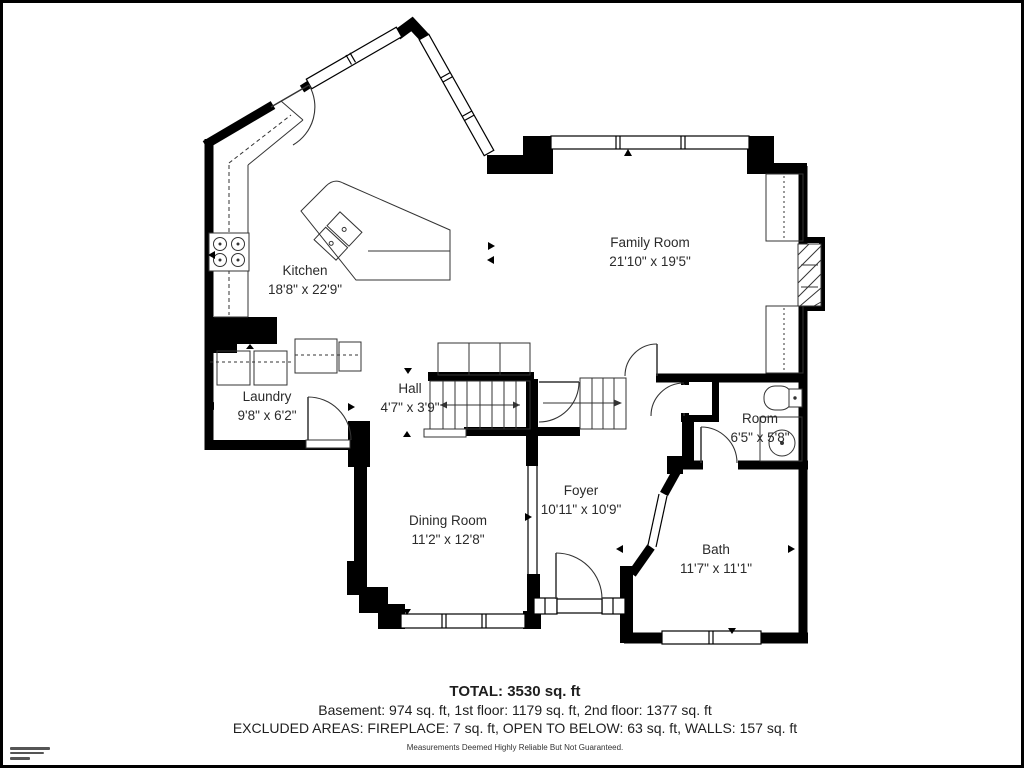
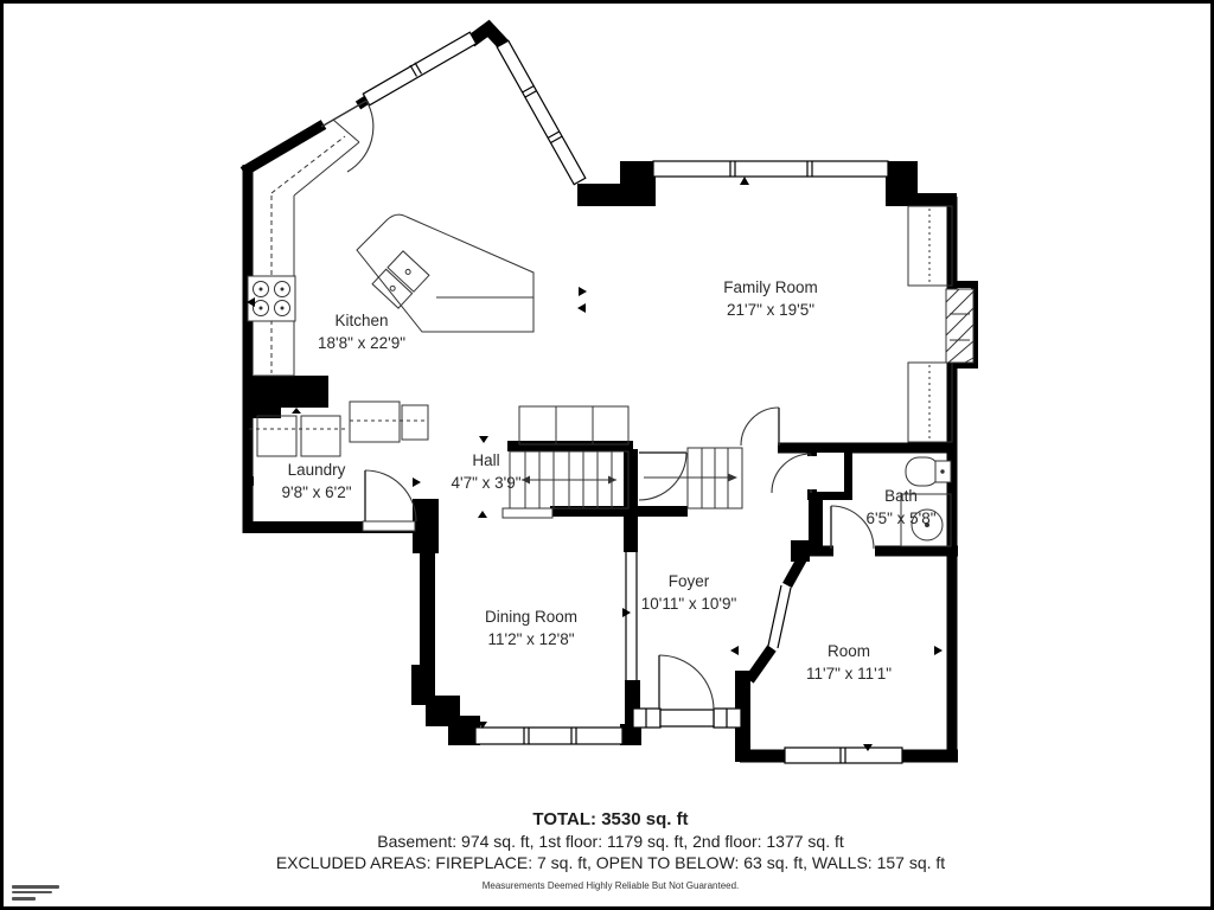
  Kitchen
  18'8" x 22'9"
  Family Room
- 21'10" x 19'5"
+ 21'7" x 19'5"
  Laundry
  9'8" x 6'2"
  Hall
  4'7" x 3'9"
- Room
+ Bath
  6'5" x 5'8"
  Dining Room
  11'2" x 12'8"
  Foyer
  10'11" x 10'9"
- Bath
+ Room
  11'7" x 11'1"
  TOTAL: 3530 sq. ft
  Basement: 974 sq. ft, 1st floor: 1179 sq. ft, 2nd floor: 1377 sq. ft
  EXCLUDED AREAS: FIREPLACE: 7 sq. ft, OPEN TO BELOW: 63 sq. ft, WALLS: 157 sq. ft
  Measurements Deemed Highly Reliable But Not Guaranteed.
